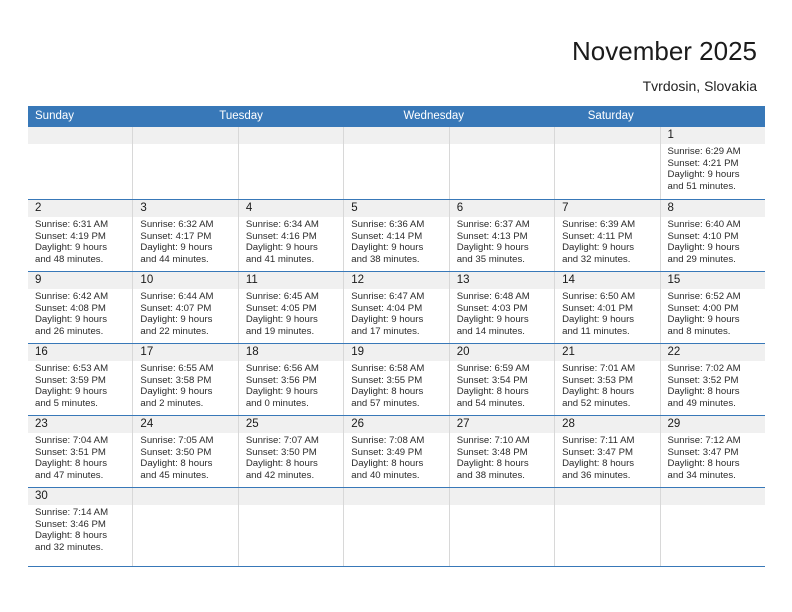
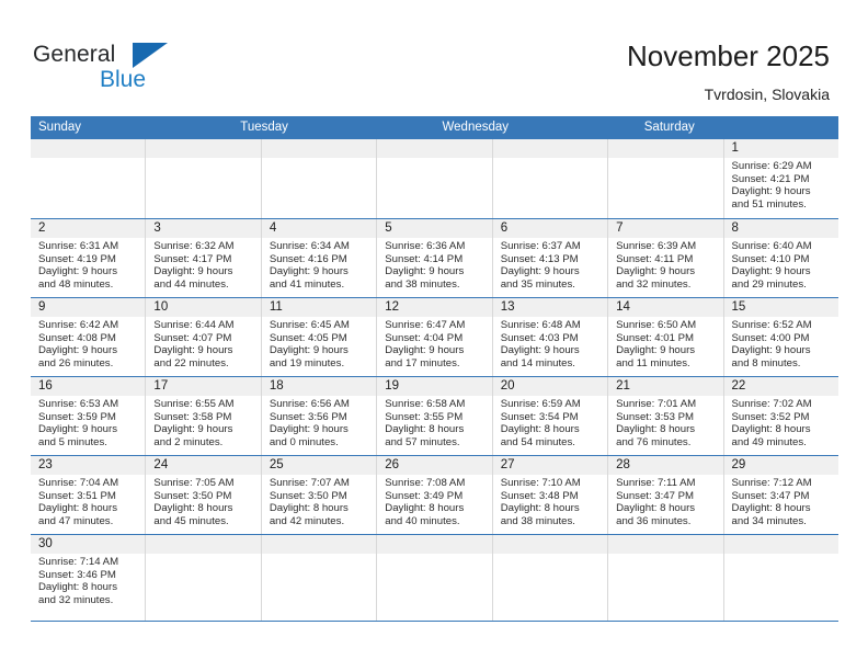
+ General
+ Blue
  November 2025
  Tvrdosin, Slovakia
  Sunday
  Tuesday
  Wednesday
  Saturday
  1
  Sunrise: 6:29 AM
  Sunset: 4:21 PM
  Daylight: 9 hours
  and 51 minutes.
  2
  Sunrise: 6:31 AM
  Sunset: 4:19 PM
  Daylight: 9 hours
  and 48 minutes.
  3
  Sunrise: 6:32 AM
  Sunset: 4:17 PM
  Daylight: 9 hours
  and 44 minutes.
  4
  Sunrise: 6:34 AM
  Sunset: 4:16 PM
  Daylight: 9 hours
  and 41 minutes.
  5
  Sunrise: 6:36 AM
  Sunset: 4:14 PM
  Daylight: 9 hours
  and 38 minutes.
  6
  Sunrise: 6:37 AM
  Sunset: 4:13 PM
  Daylight: 9 hours
  and 35 minutes.
  7
  Sunrise: 6:39 AM
  Sunset: 4:11 PM
  Daylight: 9 hours
  and 32 minutes.
  8
  Sunrise: 6:40 AM
  Sunset: 4:10 PM
  Daylight: 9 hours
  and 29 minutes.
  9
  Sunrise: 6:42 AM
  Sunset: 4:08 PM
  Daylight: 9 hours
  and 26 minutes.
  10
  Sunrise: 6:44 AM
  Sunset: 4:07 PM
  Daylight: 9 hours
  and 22 minutes.
  11
  Sunrise: 6:45 AM
  Sunset: 4:05 PM
  Daylight: 9 hours
  and 19 minutes.
  12
  Sunrise: 6:47 AM
  Sunset: 4:04 PM
  Daylight: 9 hours
  and 17 minutes.
  13
  Sunrise: 6:48 AM
  Sunset: 4:03 PM
  Daylight: 9 hours
  and 14 minutes.
  14
  Sunrise: 6:50 AM
  Sunset: 4:01 PM
  Daylight: 9 hours
  and 11 minutes.
  15
  Sunrise: 6:52 AM
  Sunset: 4:00 PM
  Daylight: 9 hours
  and 8 minutes.
  16
  Sunrise: 6:53 AM
  Sunset: 3:59 PM
  Daylight: 9 hours
  and 5 minutes.
  17
  Sunrise: 6:55 AM
  Sunset: 3:58 PM
  Daylight: 9 hours
  and 2 minutes.
  18
  Sunrise: 6:56 AM
  Sunset: 3:56 PM
  Daylight: 9 hours
  and 0 minutes.
  19
  Sunrise: 6:58 AM
  Sunset: 3:55 PM
  Daylight: 8 hours
  and 57 minutes.
  20
  Sunrise: 6:59 AM
  Sunset: 3:54 PM
  Daylight: 8 hours
  and 54 minutes.
  21
  Sunrise: 7:01 AM
  Sunset: 3:53 PM
  Daylight: 8 hours
- and 52 minutes.
+ and 76 minutes.
  22
  Sunrise: 7:02 AM
  Sunset: 3:52 PM
  Daylight: 8 hours
  and 49 minutes.
  23
  Sunrise: 7:04 AM
  Sunset: 3:51 PM
  Daylight: 8 hours
  and 47 minutes.
  24
  Sunrise: 7:05 AM
  Sunset: 3:50 PM
  Daylight: 8 hours
  and 45 minutes.
  25
  Sunrise: 7:07 AM
  Sunset: 3:50 PM
  Daylight: 8 hours
  and 42 minutes.
  26
  Sunrise: 7:08 AM
  Sunset: 3:49 PM
  Daylight: 8 hours
  and 40 minutes.
  27
  Sunrise: 7:10 AM
  Sunset: 3:48 PM
  Daylight: 8 hours
  and 38 minutes.
  28
  Sunrise: 7:11 AM
  Sunset: 3:47 PM
  Daylight: 8 hours
  and 36 minutes.
  29
  Sunrise: 7:12 AM
  Sunset: 3:47 PM
  Daylight: 8 hours
  and 34 minutes.
  30
  Sunrise: 7:14 AM
  Sunset: 3:46 PM
  Daylight: 8 hours
  and 32 minutes.
